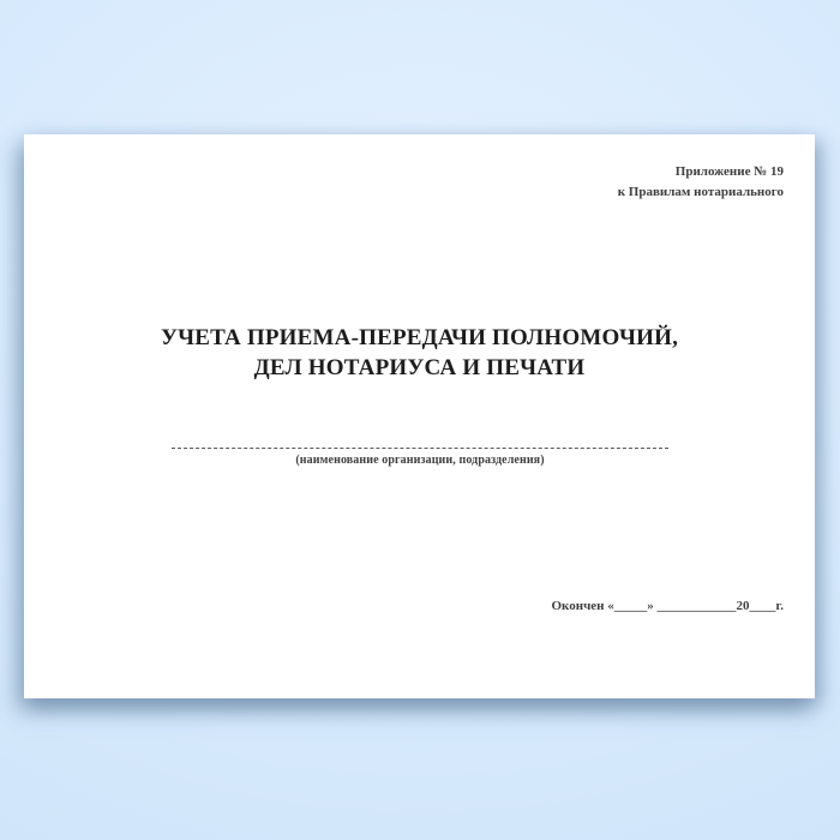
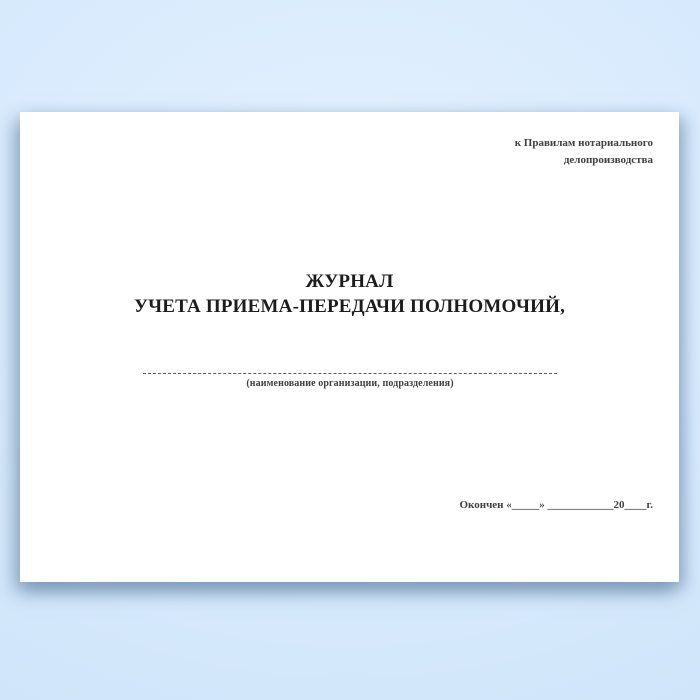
- Приложение № 19
  к Правилам нотариального
+ делопроизводства
+ ЖУРНАЛ
  УЧЕТА ПРИЕМА-ПЕРЕДАЧИ ПОЛНОМОЧИЙ,
- ДЕЛ НОТАРИУСА И ПЕЧАТИ
  (наименование организации, подразделения)
  Окончен «_____» ____________20____г.
